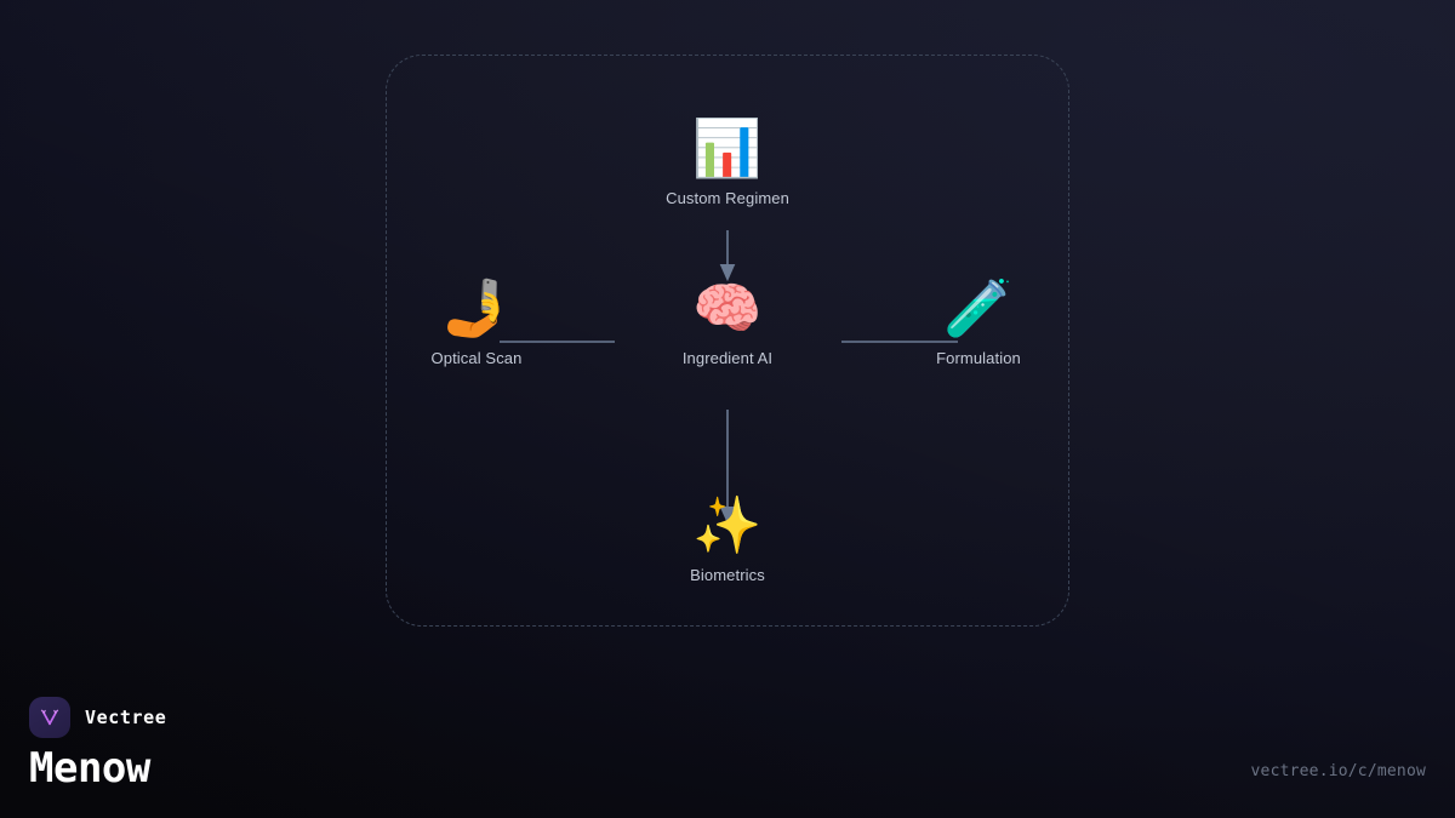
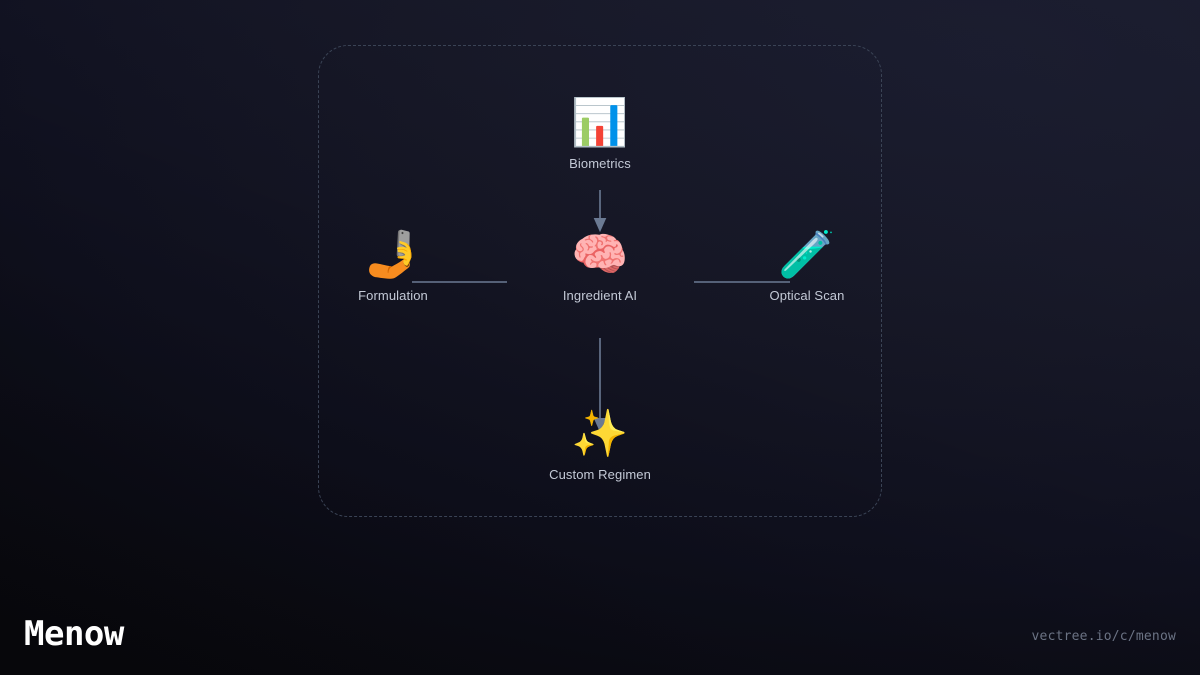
  📊
- Custom Regimen
+ Biometrics
  🤳
- Optical Scan
+ Formulation
  🧠
  Ingredient AI
  🧪
- Formulation
+ Optical Scan
  ✨
- Biometrics
+ Custom Regimen
- Vectree
  Menow
  vectree.io/c/menow
